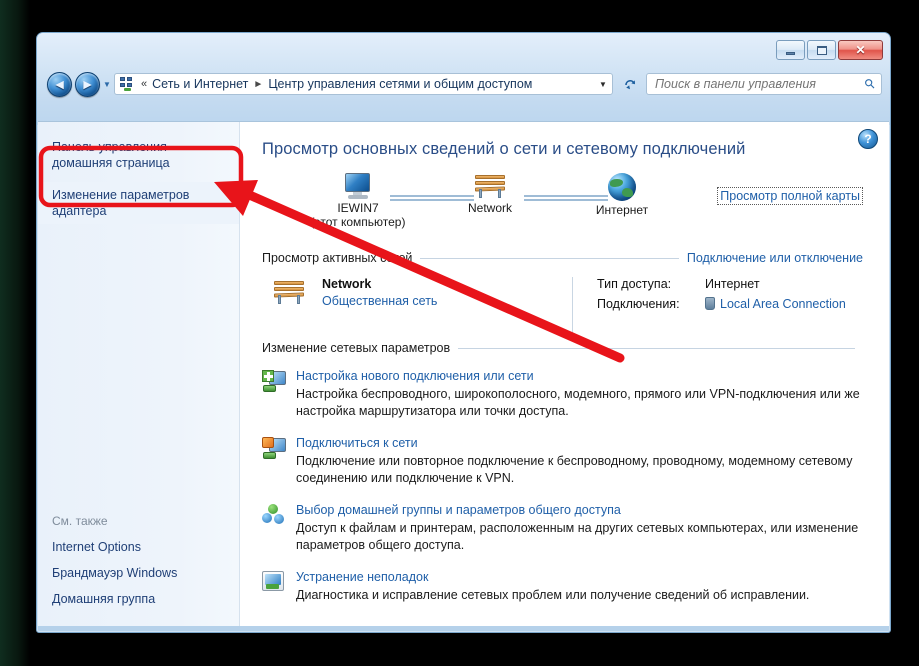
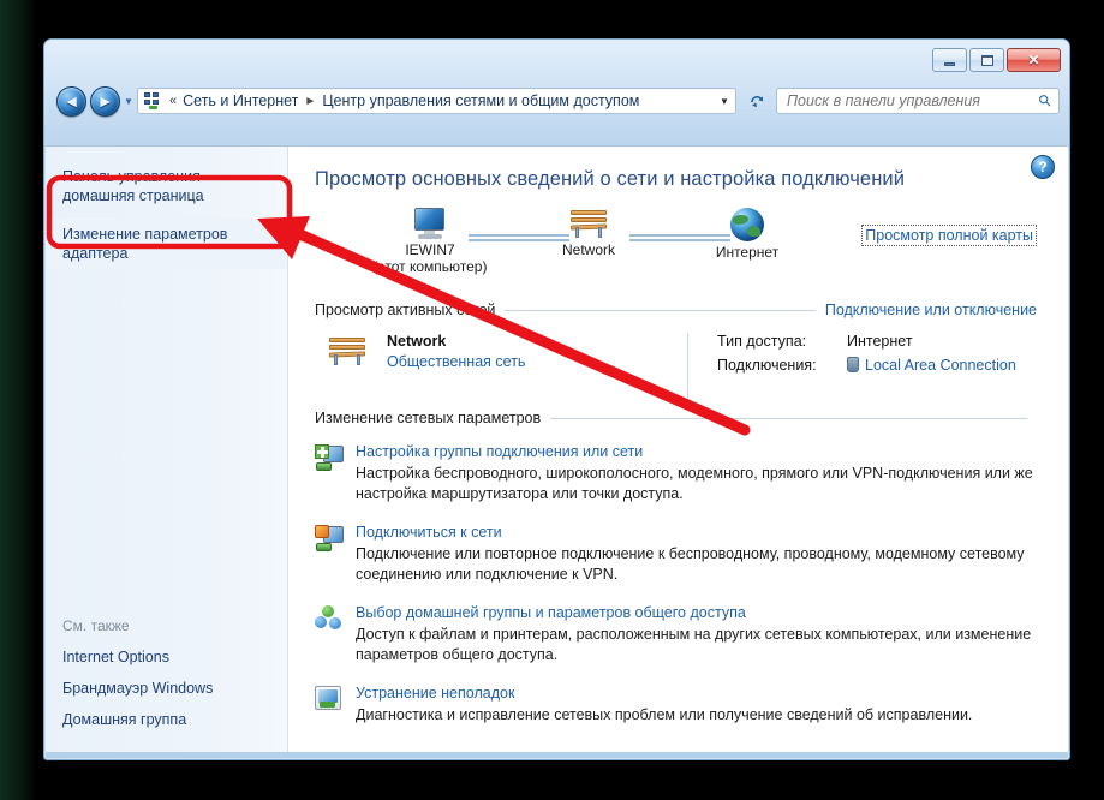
  ✕
  ◄
  ►
  ▼
  «
  Сеть и Интернет
  ►
  Центр управления сетями и общим доступом
  ▼
  Поиск в панели управления
  Изменение параметров адаптера
  См. также
  Internet Options
  Брандмауэр Windows
  Домашняя группа
- Просмотр основных сведений о сети и сетевому подключений
+ Просмотр основных сведений о сети и настройка подключений
  IEWIN7
  тот компьютер)
  Network
  Интернет
  Просмотр полной карты
  Просмотр активныхй
  Подключение или отключение
  Network
  Общественная сеть
  Тип доступа:
  Интернет
  Подключения:
  Local Area Connection
  Изменение сетевых параметров
- Настройка нового подключения или сети
+ Настройка группы подключения или сети
  Настройка беспроводного, широкополосного, модемного, прямого или VPN-подключения или же настройка маршрутизатора или точки доступа.
  Подключиться к сети
  Подключение или повторное подключение к беспроводному, проводному, модемному сетевому соединению или подключение к VPN.
  Выбор домашней группы и параметров общего доступа
  Доступ к файлам и принтерам, расположенным на других сетевых компьютерах, или изменение параметров общего доступа.
  Устранение неполадок
  Диагностика и исправление сетевых проблем или получение сведений об исправлении.
  ?
